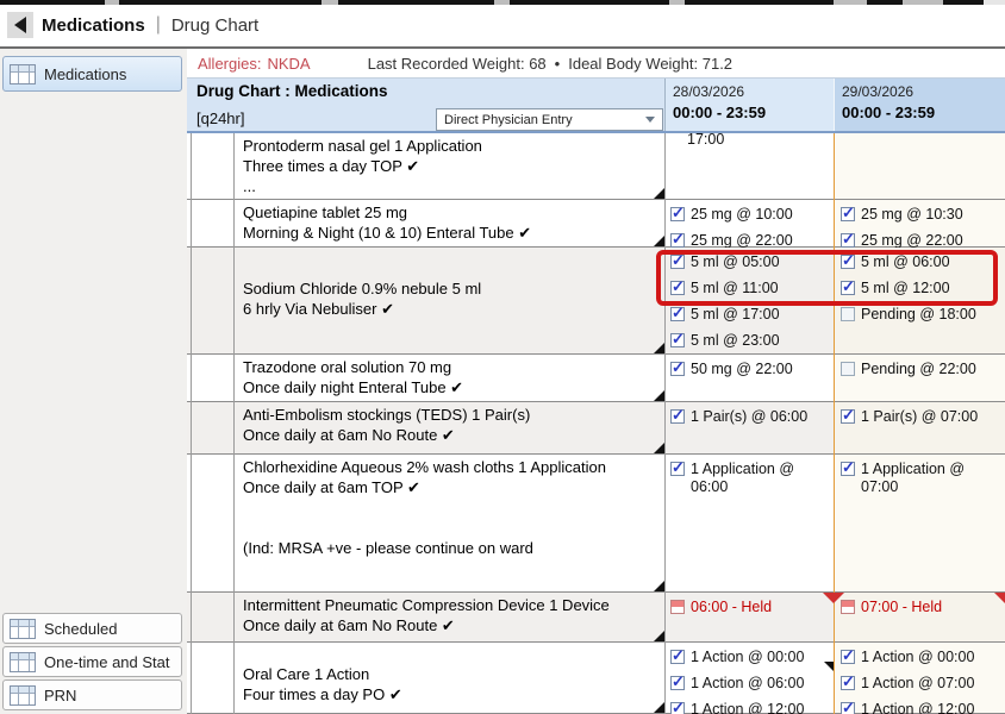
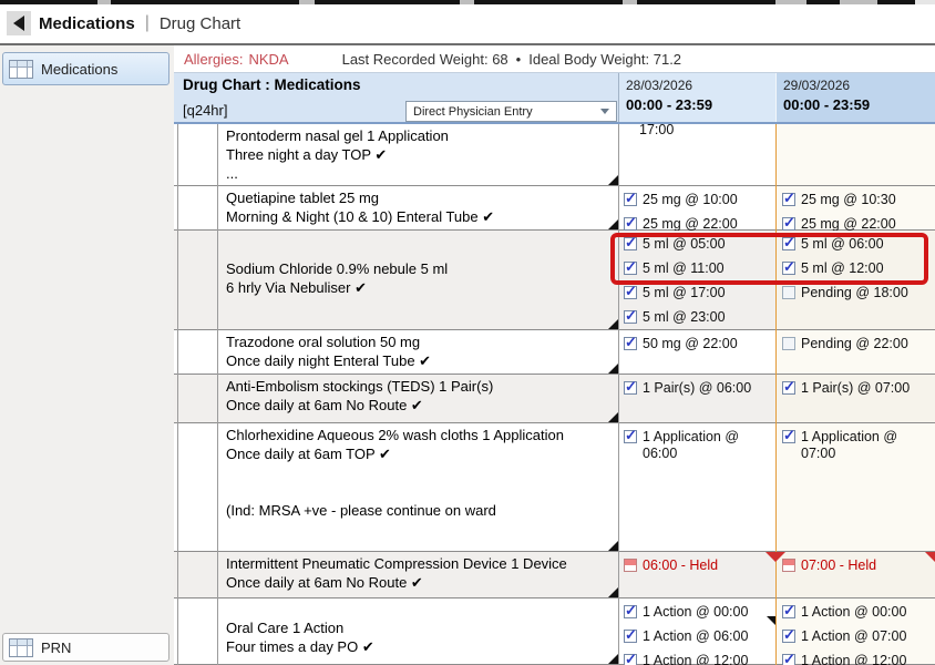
  Medications
  |
  Drug Chart
  Medications
- Scheduled
- One-time and Stat
  PRN
  Allergies:
  NKDA
  Last Recorded Weight: 68
  •
  Ideal Body Weight: 71.2
  Drug Chart : Medications
  [q24hr]
  Direct Physician Entry
  28/03/2026
  00:00 - 23:59
  29/03/2026
  00:00 - 23:59
  Prontoderm nasal gel 1 Application
- Three times a day TOP ✔
+ Three night a day TOP ✔
  ...
  17:00
  Quetiapine tablet 25 mg
  Morning & Night (10 & 10) Enteral Tube ✔
  ✓
  25 mg @ 10:00
  ✓
  25 mg @ 22:00
  ✓
  25 mg @ 10:30
  ✓
  25 mg @ 22:00
  Sodium Chloride 0.9% nebule 5 ml
  6 hrly Via Nebuliser ✔
  ✓
  5 ml @ 05:00
  ✓
  5 ml @ 11:00
  ✓
  5 ml @ 17:00
  ✓
  5 ml @ 23:00
  ✓
  5 ml @ 06:00
  ✓
  5 ml @ 12:00
  Pending @ 18:00
- Trazodone oral solution 70 mg
+ Trazodone oral solution 50 mg
  Once daily night Enteral Tube ✔
  ✓
  50 mg @ 22:00
  Pending @ 22:00
  Anti-Embolism stockings (TEDS) 1 Pair(s)
  Once daily at 6am No Route ✔
  ✓
  1 Pair(s) @ 06:00
  ✓
  1 Pair(s) @ 07:00
  Chlorhexidine Aqueous 2% wash cloths 1 Application
  Once daily at 6am TOP ✔
  (Ind: MRSA +ve - please continue on ward
  ✓
  1 Application @ 06:00
  ✓
  1 Application @ 07:00
  Intermittent Pneumatic Compression Device 1 Device
  Once daily at 6am No Route ✔
  06:00 - Held
  07:00 - Held
  Oral Care 1 Action
  Four times a day PO ✔
  ✓
  1 Action @ 00:00
  ✓
  1 Action @ 06:00
  ✓
  1 Action @ 12:00
  ✓
  1 Action @ 00:00
  ✓
  1 Action @ 07:00
  ✓
  1 Action @ 12:00
